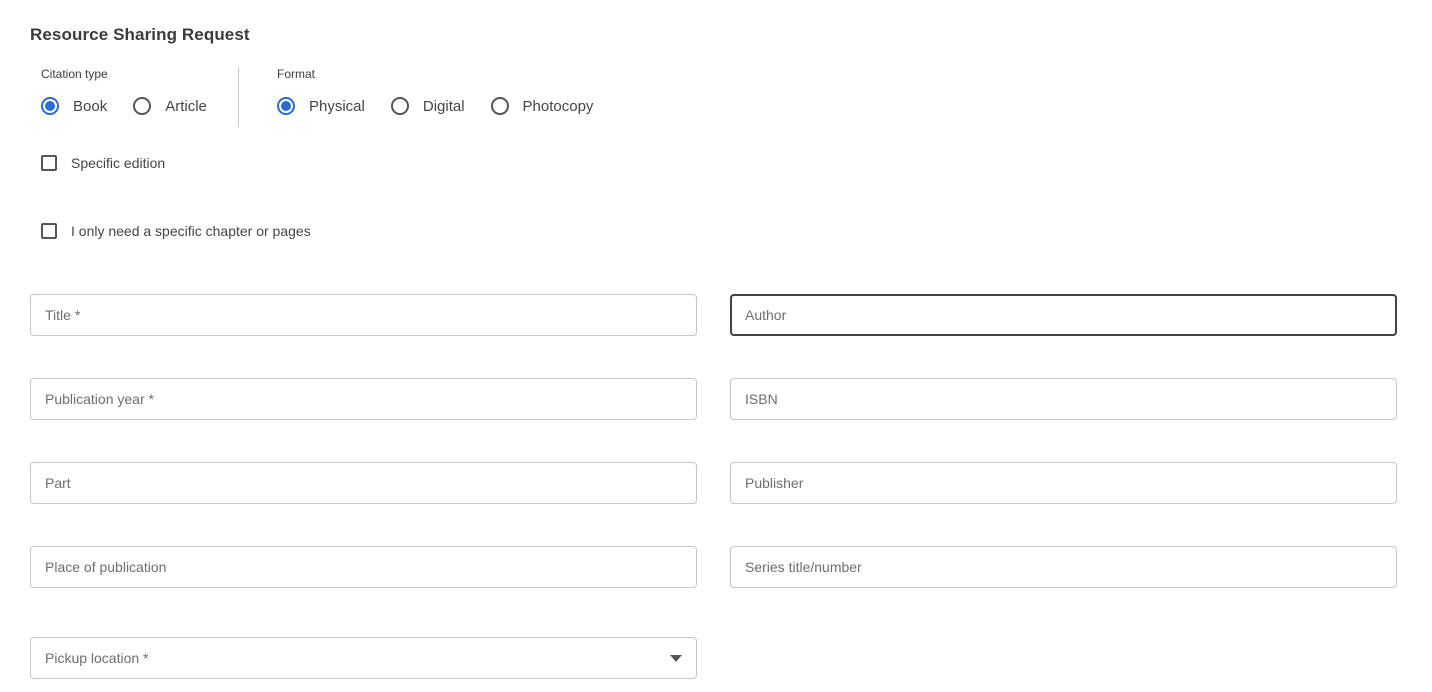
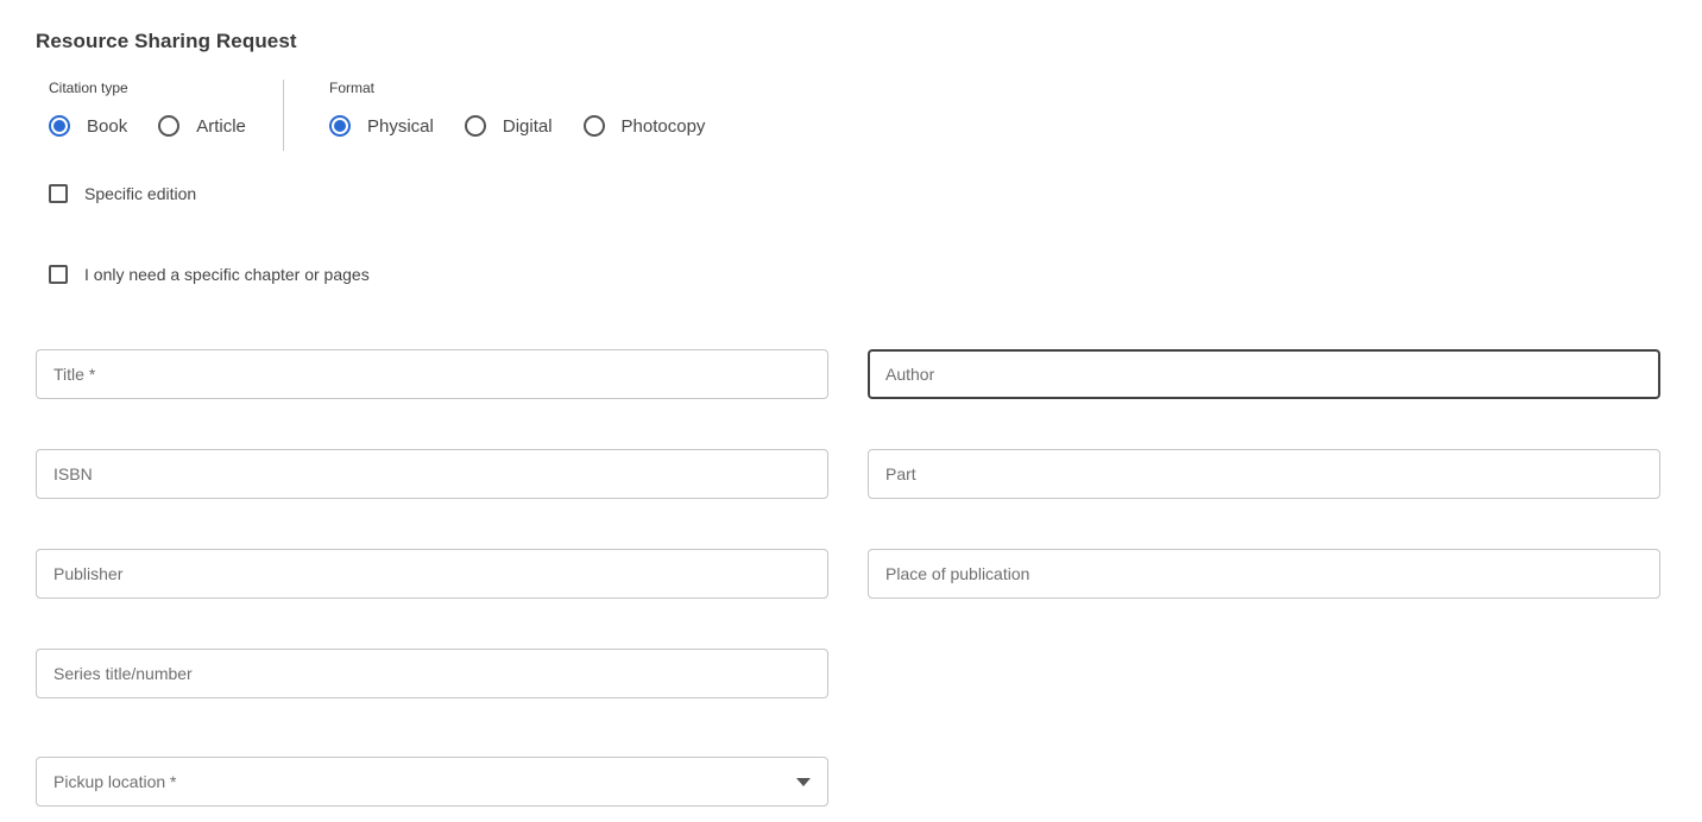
  Resource Sharing Request
  Citation type
  Book
  Article
  Format
  Physical
  Digital
  Photocopy
  Specific edition
  I only need a specific chapter or pages
  Title *
  Author
- Publication year *
  ISBN
  Part
  Publisher
  Place of publication
  Series title/number
  Pickup location *
